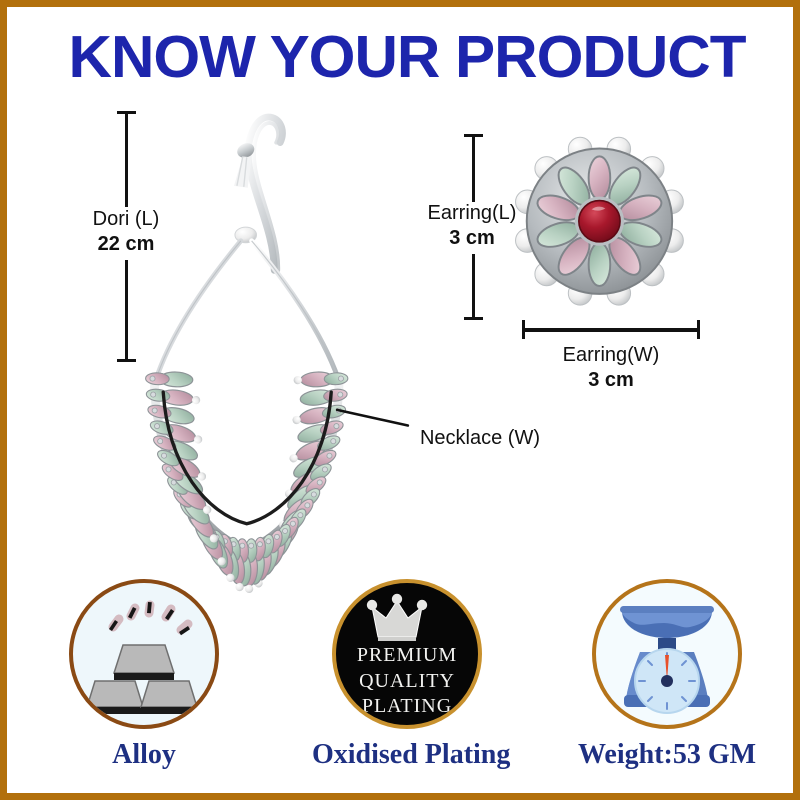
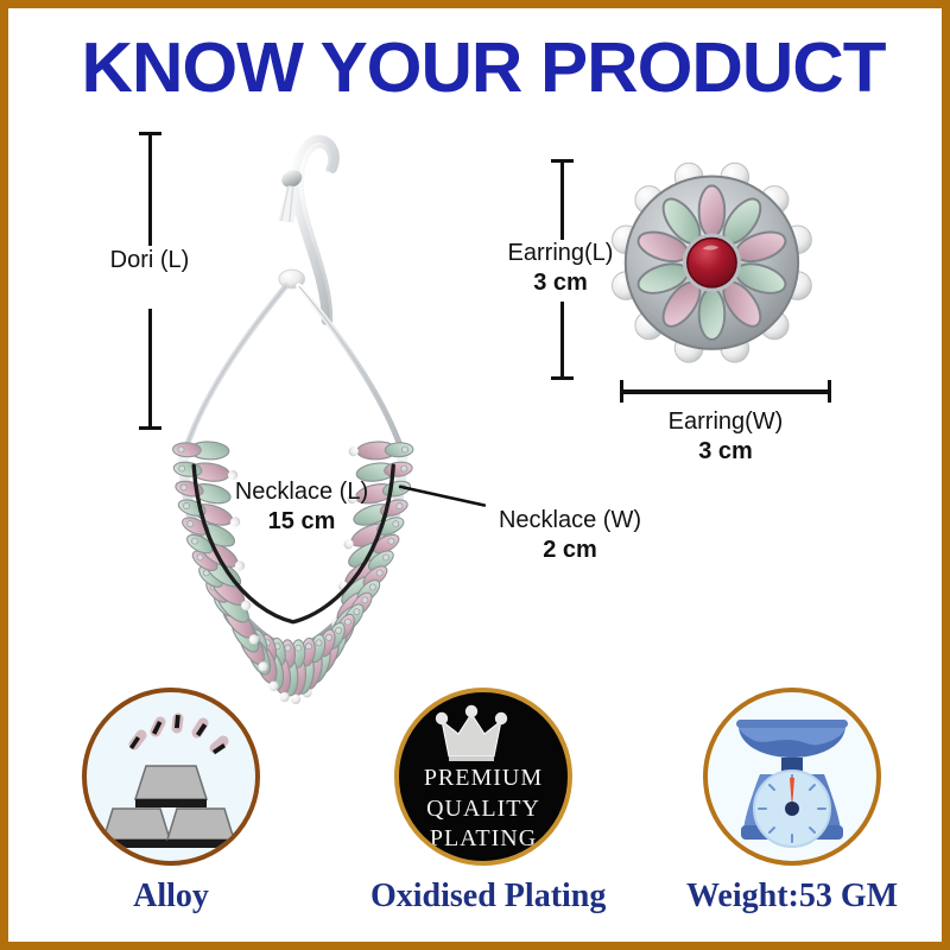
  KNOW YOUR PRODUCT
  Dori (L)
- 22 cm
  Earring(L)
  3 cm
  Earring(W)
  3 cm
+ Necklace (L)
+ 15 cm
  Necklace (W)
+ 2 cm
  Alloy
  PREMIUM
  QUALITY
  PLATING
  Oxidised Plating
  Weight:53 GM
